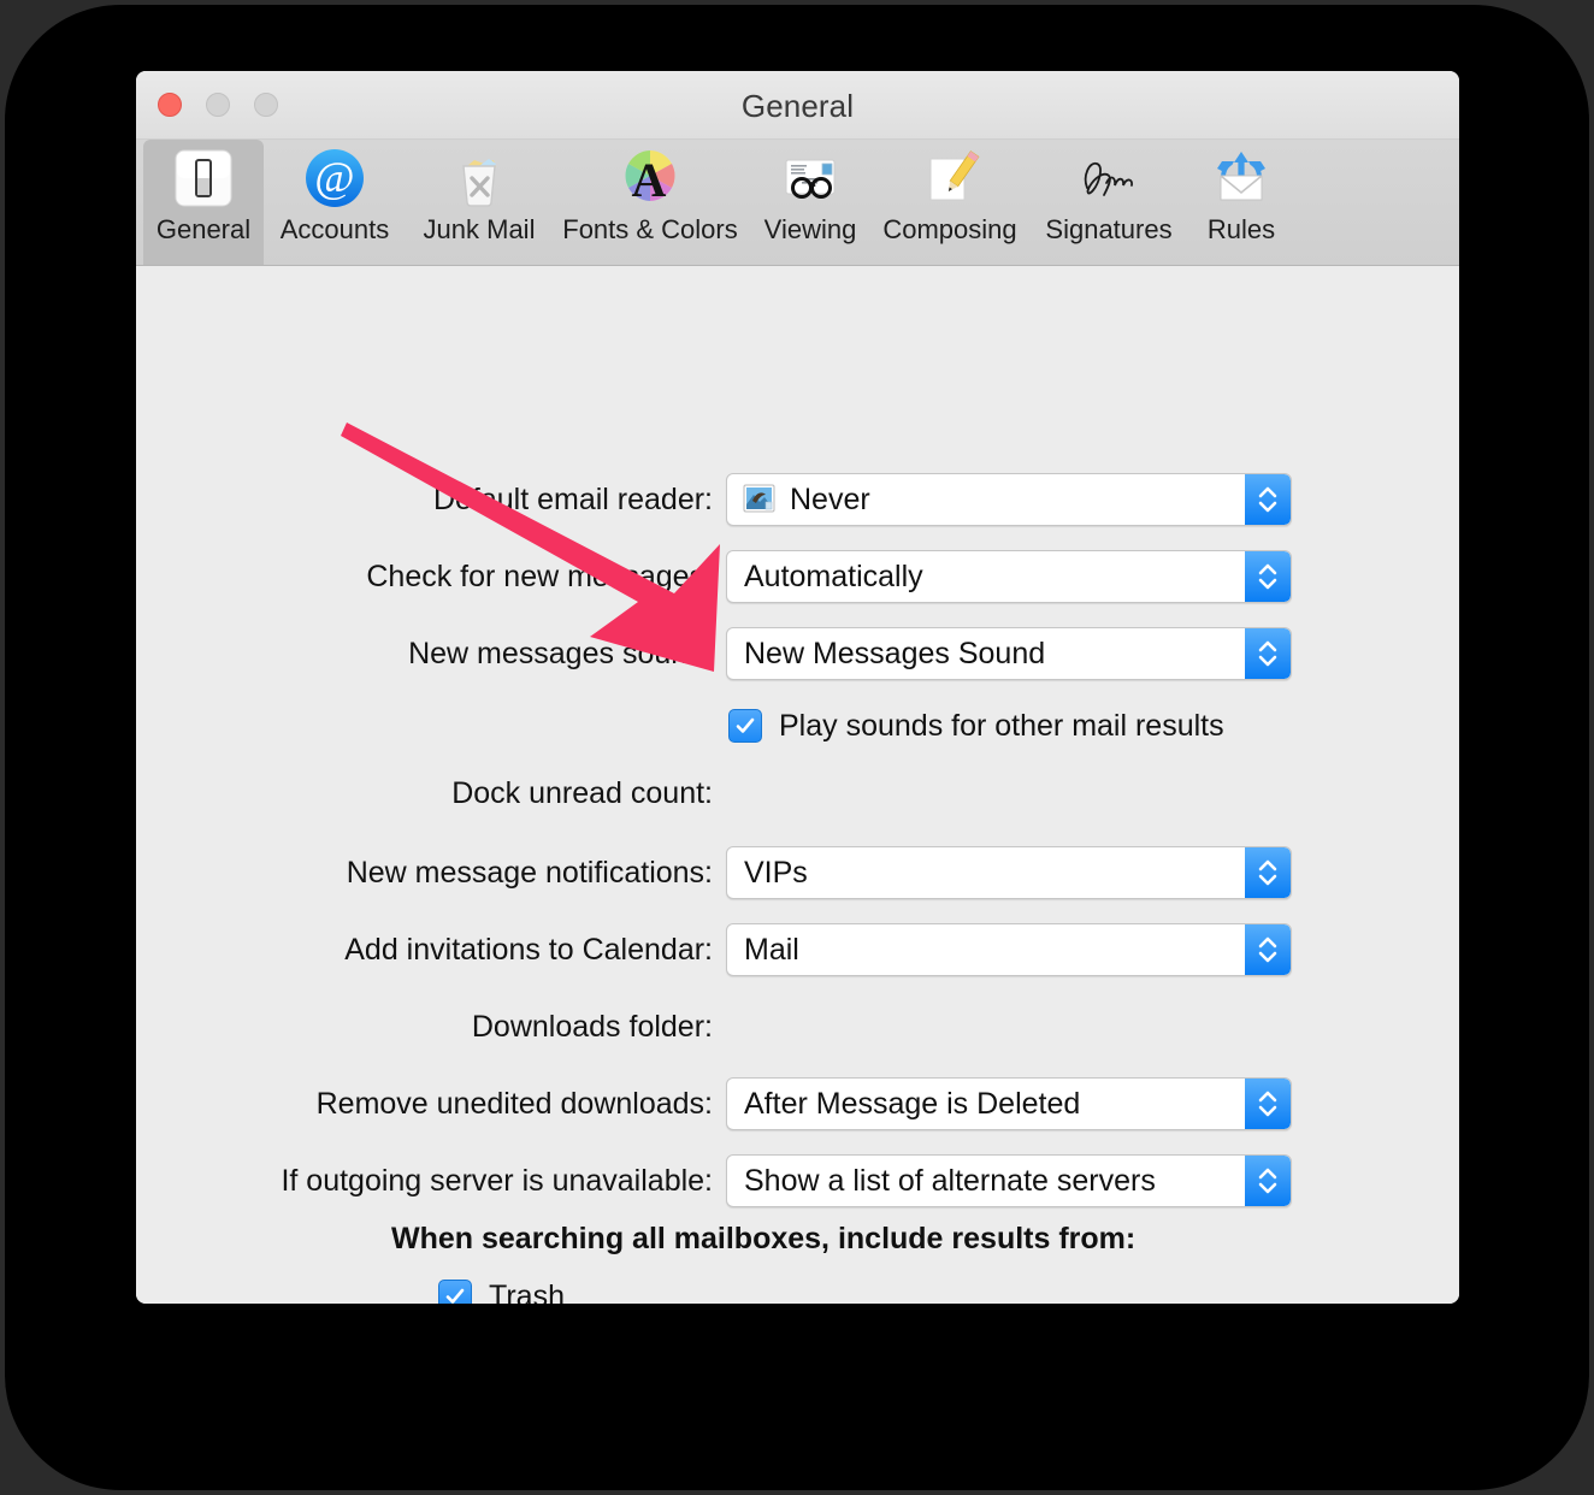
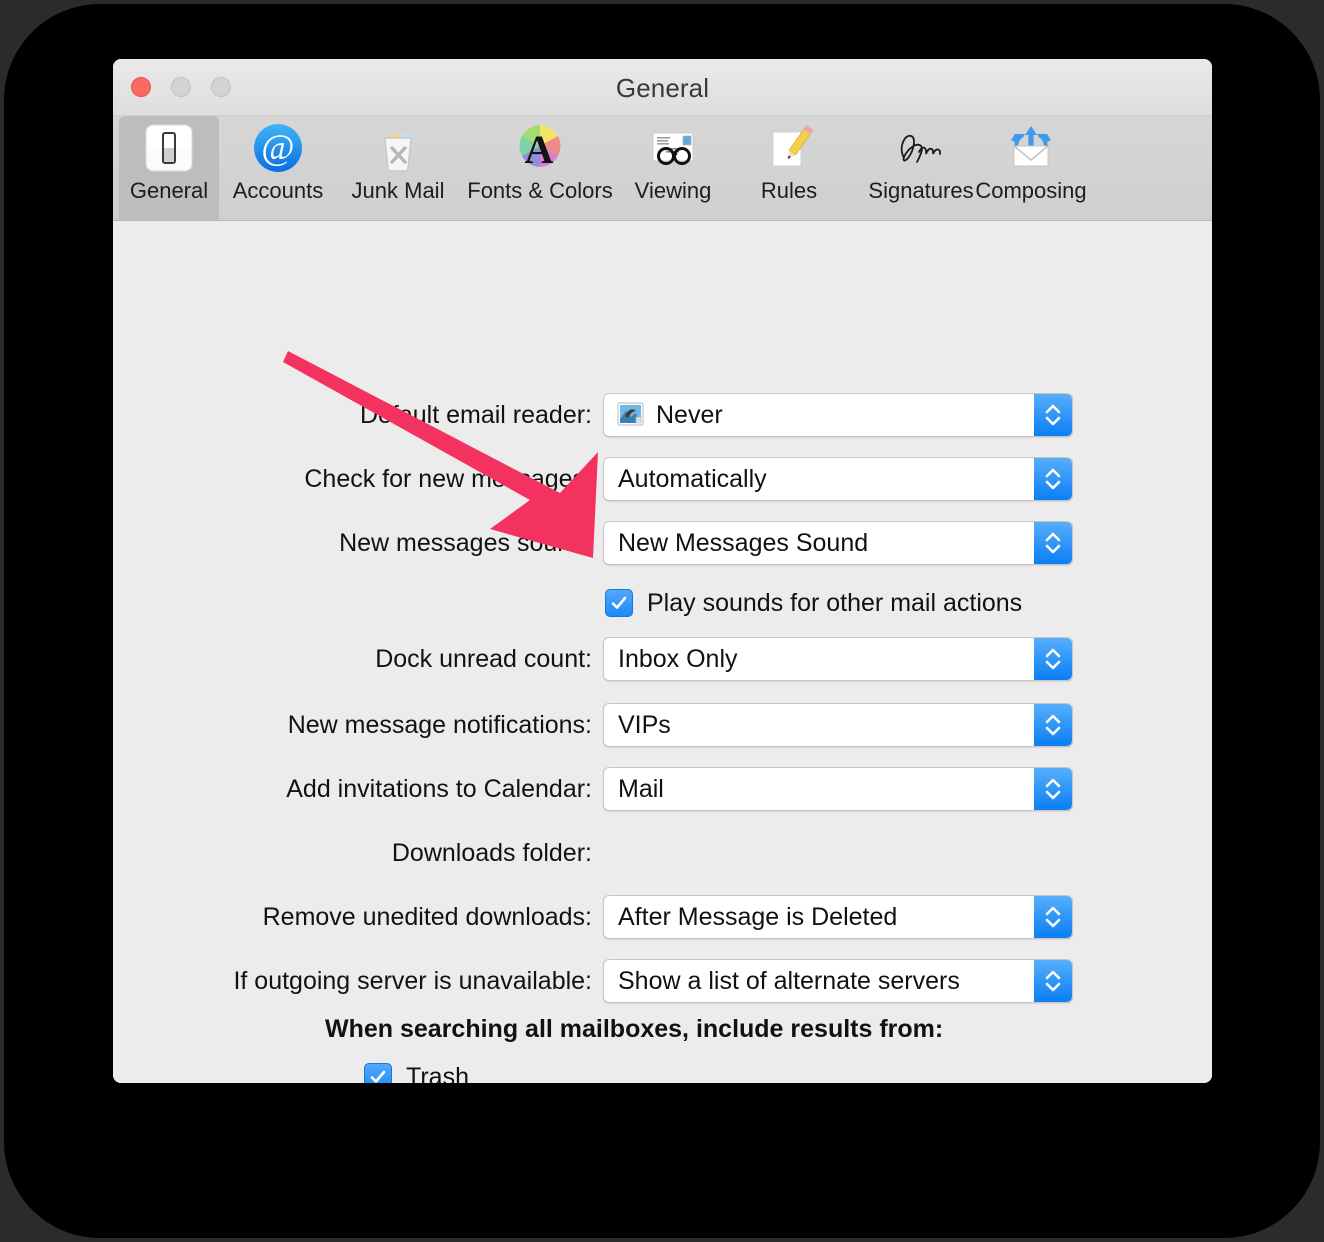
  General
  General
  @
  Accounts
  Junk Mail
  A
  Fonts & Colors
  Viewing
- Composing
+ Rules
  Signatures
- Rules
+ Composing
  Dult email reader:
  Never
  Check for new mage
  Automatically
  New messages so
  New Messages Sound
- Play sounds for other mail results
+ Play sounds for other mail actions
  Dock unread count:
+ Inbox Only
  New message notifications:
  VIPs
  Add invitations to Calendar:
  Mail
  Downloads folder:
  Remove unedited downloads:
  After Message is Deleted
  If outgoing server is unavailable:
  Show a list of alternate servers
  When searching all mailboxes, include results from:
  Trash
